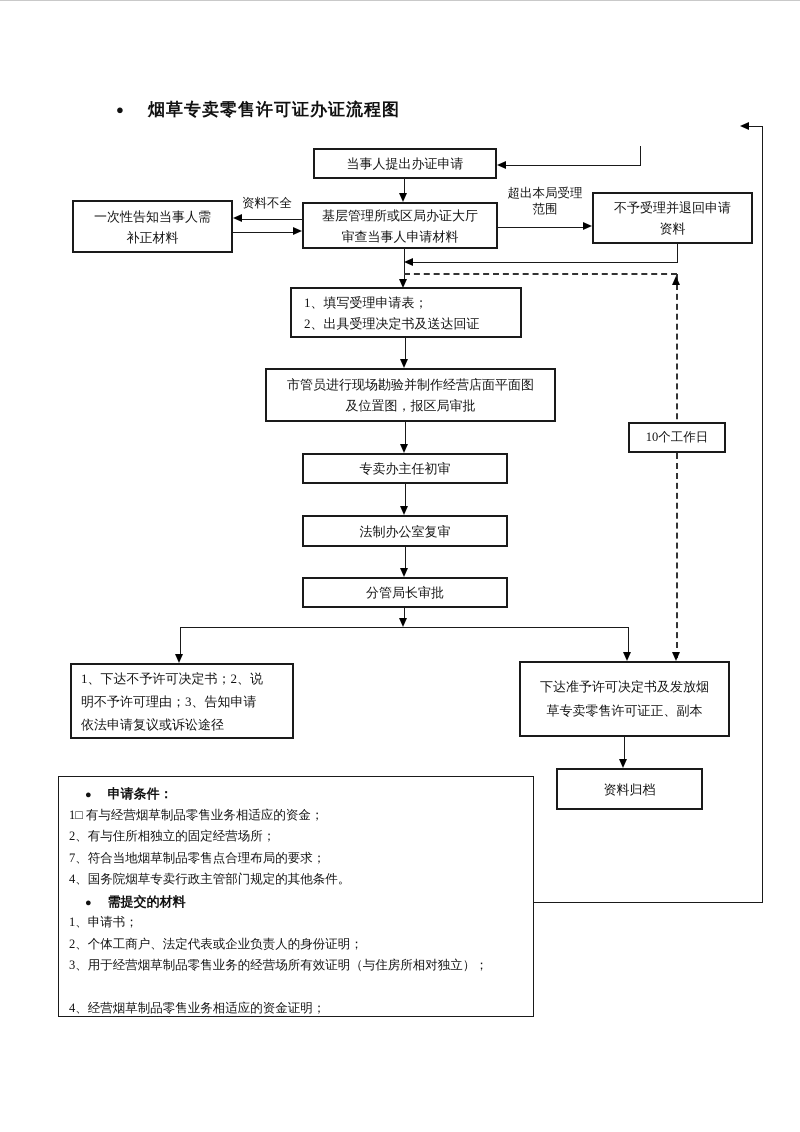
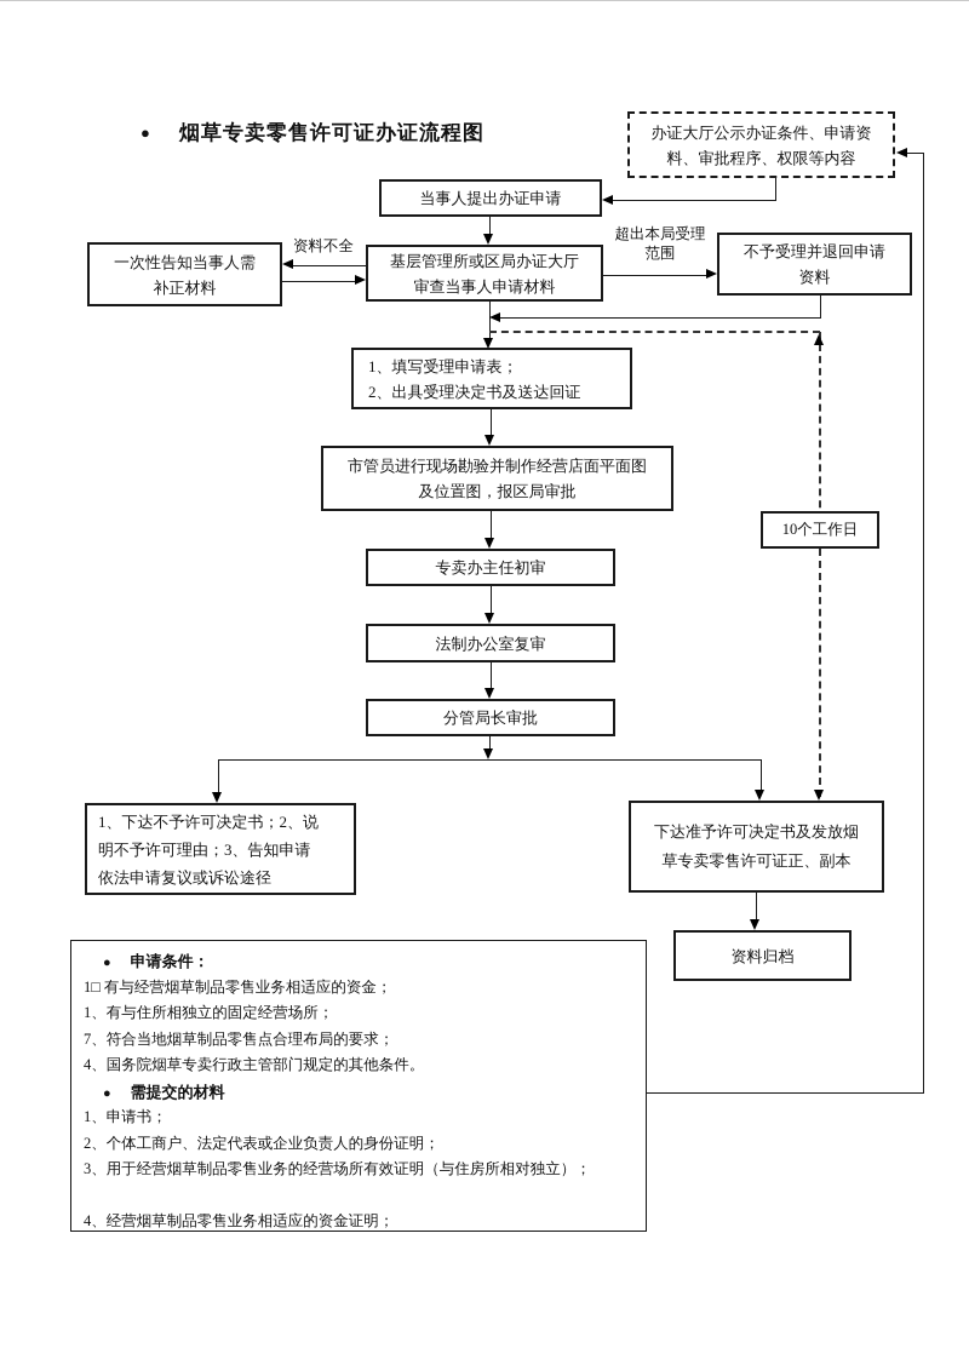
  ●
  烟草专卖零售许可证办证流程图
+ 办证大厅公示办证条件、申请资
+ 料、审批程序、权限等内容
  当事人提出办证申请
  基层管理所或区局办证大厅
  审查当事人申请材料
  一次性告知当事人需
  补正材料
  不予受理并退回申请
  资料
  资料不全
  超出本局受理
  范围
  1、填写受理申请表；
  2、出具受理决定书及送达回证
  市管员进行现场勘验并制作经营店面平面图
  及位置图，报区局审批
  专卖办主任初审
  法制办公室复审
  分管局长审批
  10个工作日
  1、下达不予许可决定书；2、说
  明不予许可理由；3、告知申请
  依法申请复议或诉讼途径
  下达准予许可决定书及发放烟
  草专卖零售许可证正、副本
  资料归档
  ● 申请条件：
  1□ 有与经营烟草制品零售业务相适应的资金；
- 2、有与住所相独立的固定经营场所；
+ 1、有与住所相独立的固定经营场所；
  7、符合当地烟草制品零售点合理布局的要求；
  4、国务院烟草专卖行政主管部门规定的其他条件。
  ● 需提交的材料
  1、申请书；
  2、个体工商户、法定代表或企业负责人的身份证明；
  3、用于经营烟草制品零售业务的经营场所有效证明（与住房所相对独立）；
  4、经营烟草制品零售业务相适应的资金证明；
